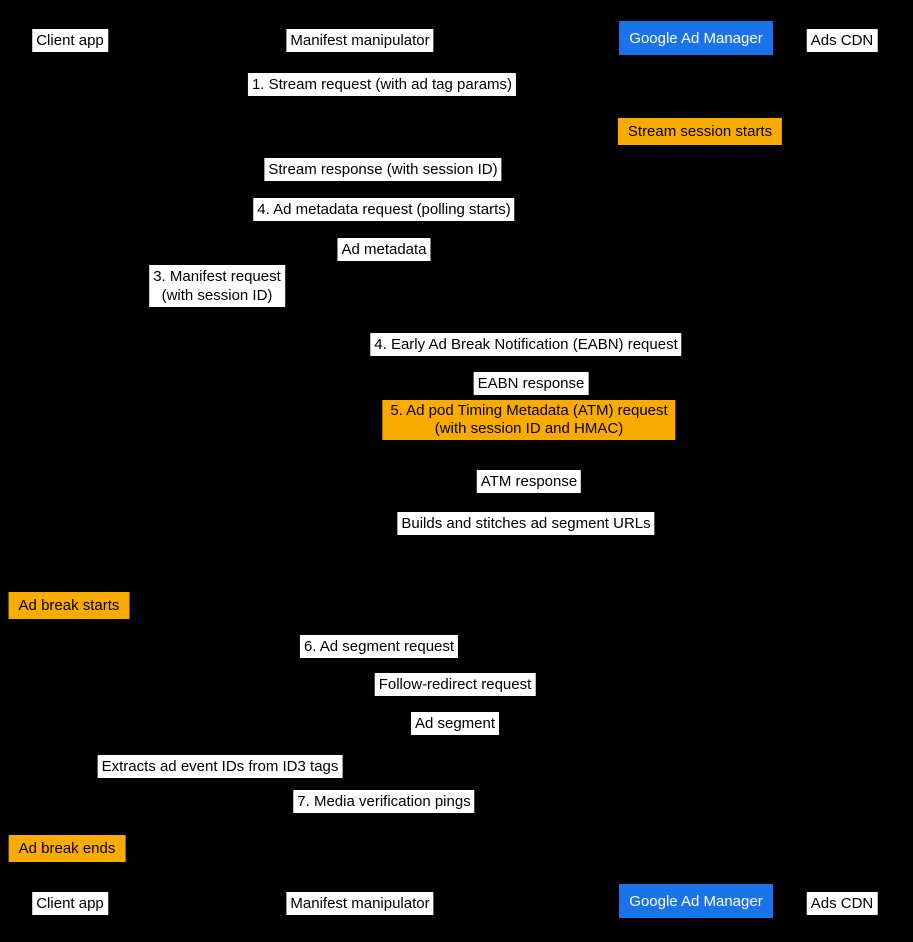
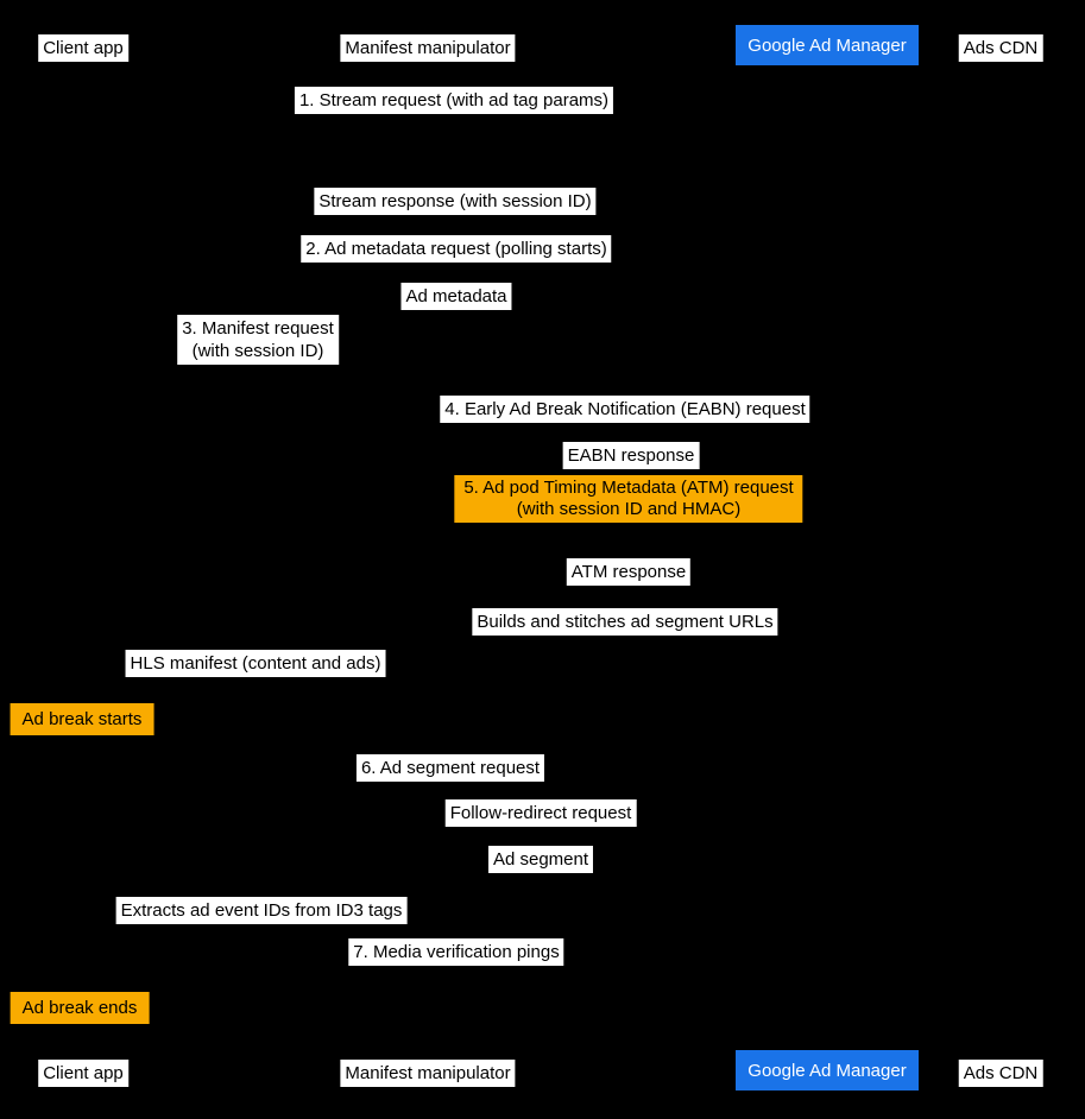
  Client app
  Manifest manipulator
  Google Ad Manager
  Ads CDN
  1. Stream request (with ad tag params)
- Stream session starts
  Stream response (with session ID)
- 4. Ad metadata request (polling starts)
+ 2. Ad metadata request (polling starts)
  Ad metadata
  3. Manifest request
  (with session ID)
  4. Early Ad Break Notification (EABN) request
  EABN response
  5. Ad pod Timing Metadata (ATM) request
  (with session ID and HMAC)
  ATM response
  Builds and stitches ad segment URLs
+ HLS manifest (content and ads)
  Ad break starts
  6. Ad segment request
  Follow-redirect request
  Ad segment
  Extracts ad event IDs from ID3 tags
  7. Media verification pings
  Ad break ends
  Client app
  Manifest manipulator
  Google Ad Manager
  Ads CDN
